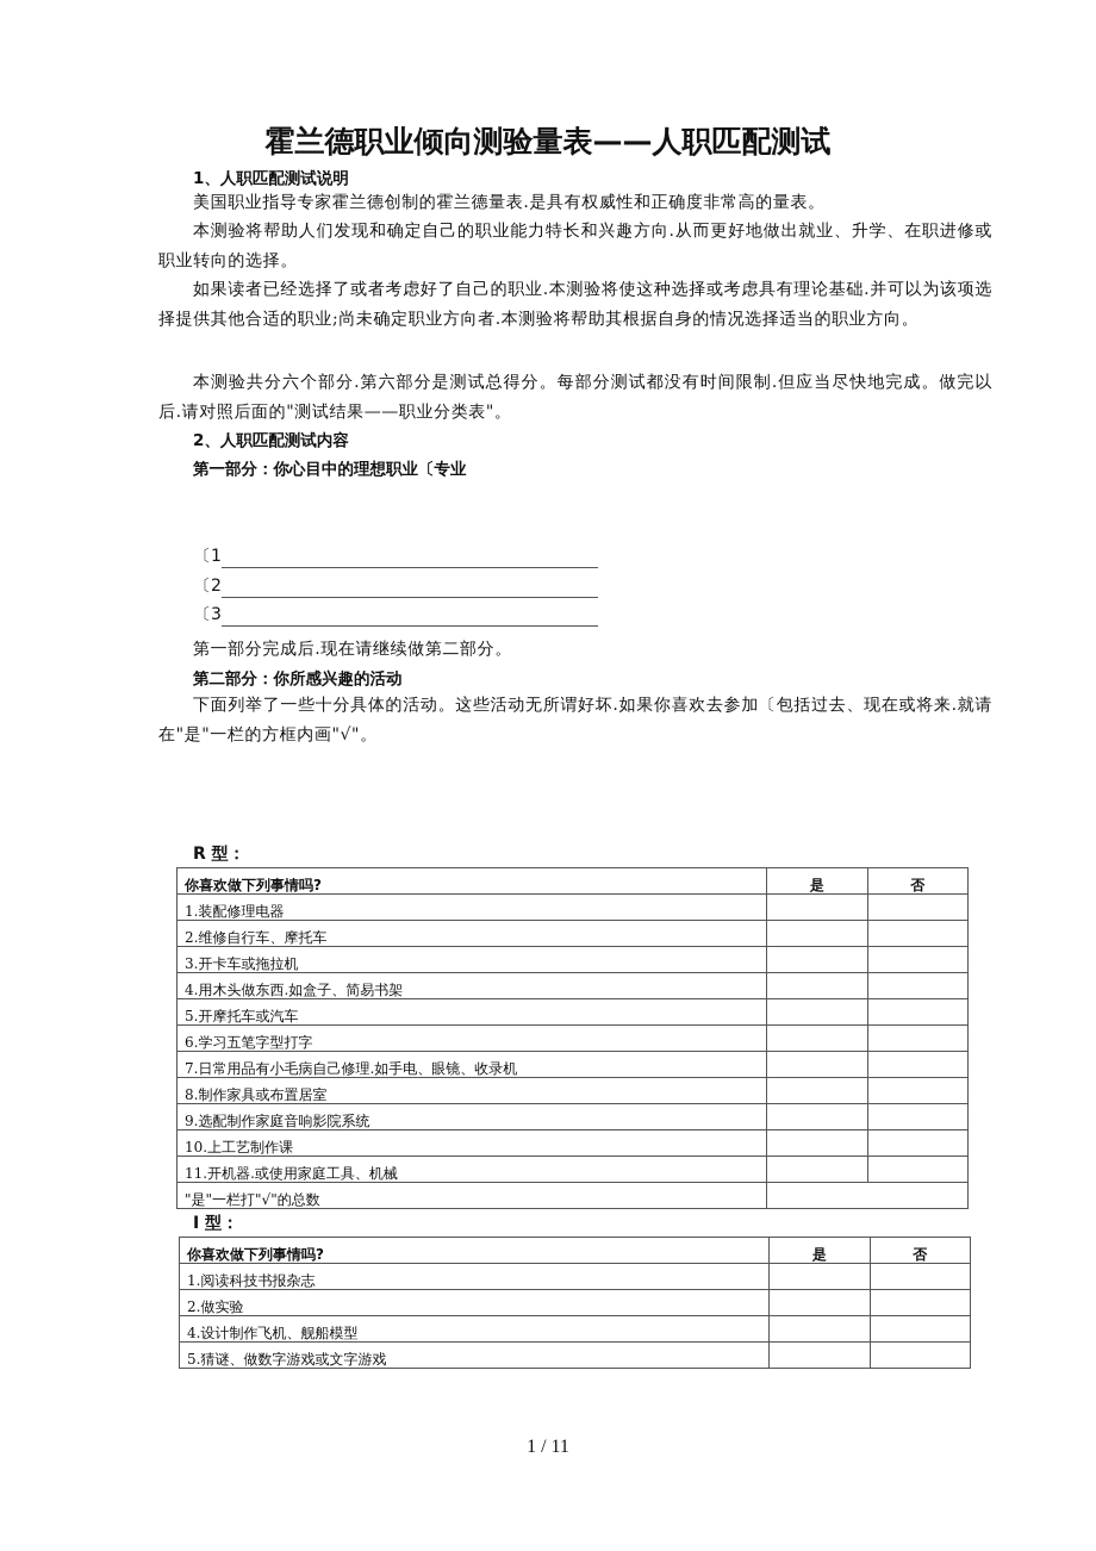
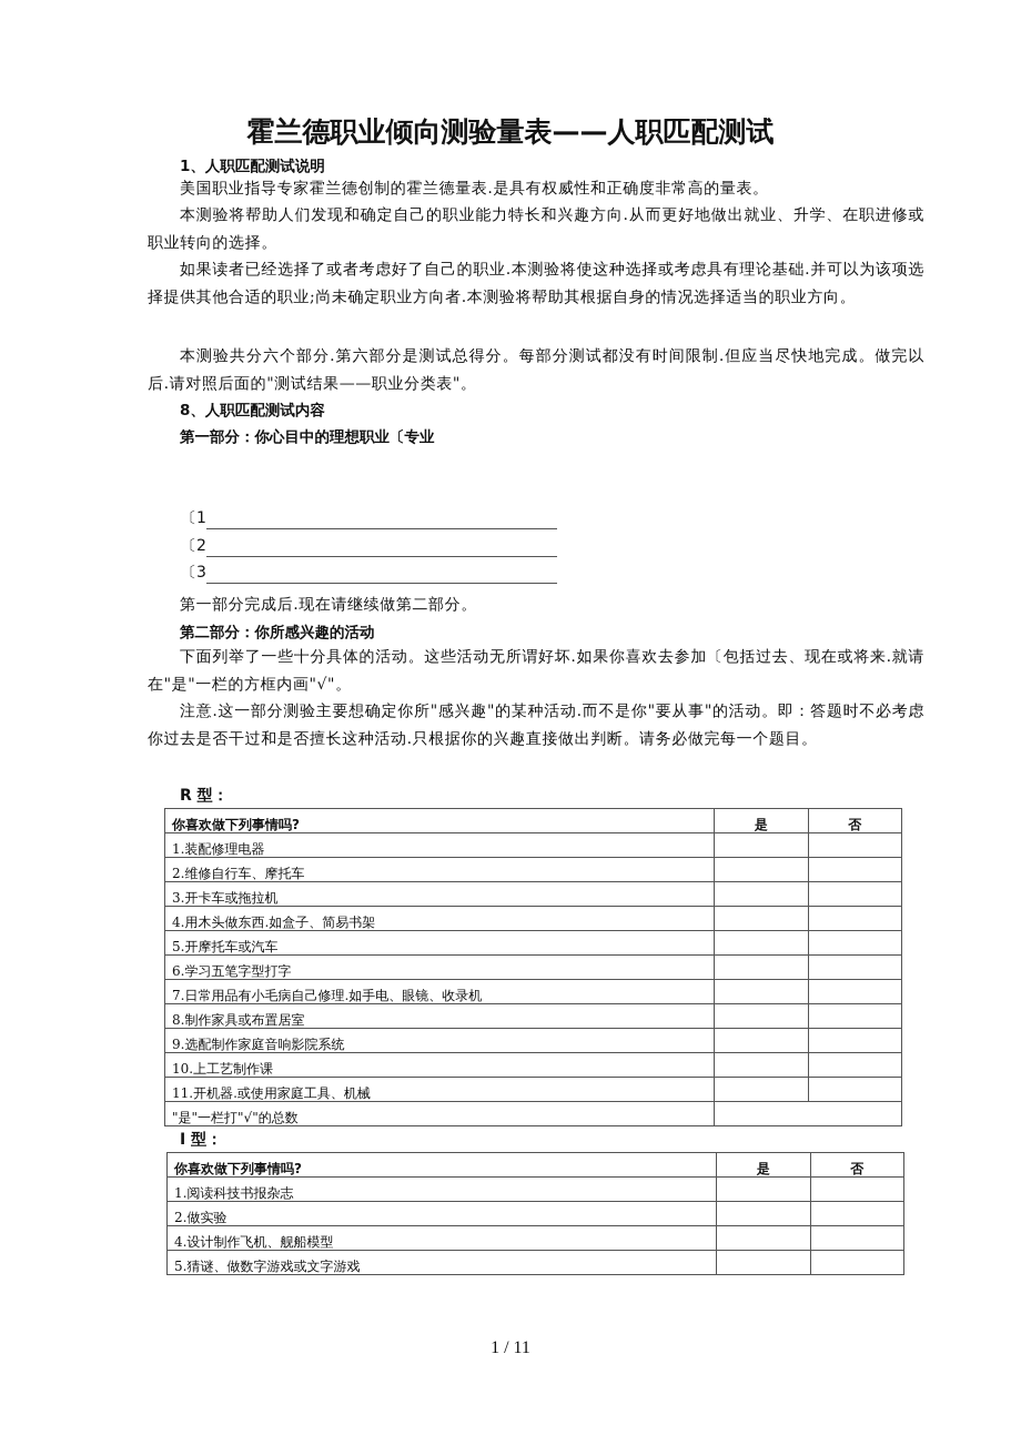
  霍兰德职业倾向测验量表——人职匹配测试
  1、人职匹配测试说明
  美国职业指导专家霍兰德创制的霍兰德量表.是具有权威性和正确度非常高的量表。
  本测验将帮助人们发现和确定自己的职业能力特长和兴趣方向.从而更好地做出就业、升学、在职进修或职业转向的选择。
  如果读者已经选择了或者考虑好了自己的职业.本测验将使这种选择或考虑具有理论基础.并可以为该项选择提供其他合适的职业;尚未确定职业方向者.本测验将帮助其根据自身的情况选择适当的职业方向。
  本测验共分六个部分.第六部分是测试总得分。每部分测试都没有时间限制.但应当尽快地完成。做完以后.请对照后面的"测试结果——职业分类表"。
- 2、人职匹配测试内容
+ 8、人职匹配测试内容
  第一部分：你心目中的理想职业〔专业
  〔1
  〔2
  〔3
  第一部分完成后.现在请继续做第二部分。
  第二部分：你所感兴趣的活动
  下面列举了一些十分具体的活动。这些活动无所谓好坏.如果你喜欢去参加〔包括过去、现在或将来.就请在"是"一栏的方框内画"√"。
+ 注意.这一部分测验主要想确定你所"感兴趣"的某种活动.而不是你"要从事"的活动。即：答题时不必考虑你过去是否干过和是否擅长这种活动.只根据你的兴趣直接做出判断。请务必做完每一个题目。
  R 型：
  你喜欢做下列事情吗?	是	否
  1.装配修理电器
  2.维修自行车、摩托车
  3.开卡车或拖拉机
  4.用木头做东西.如盒子、简易书架
  5.开摩托车或汽车
  6.学习五笔字型打字
  7.日常用品有小毛病自己修理.如手电、眼镜、收录机
  8.制作家具或布置居室
  9.选配制作家庭音响影院系统
  10.上工艺制作课
  11.开机器.或使用家庭工具、机械
  "是"一栏打"√"的总数
  I 型：
  你喜欢做下列事情吗?	是	否
  1.阅读科技书报杂志
  2.做实验
  4.设计制作飞机、舰船模型
  5.猜谜、做数字游戏或文字游戏
  1 / 11
